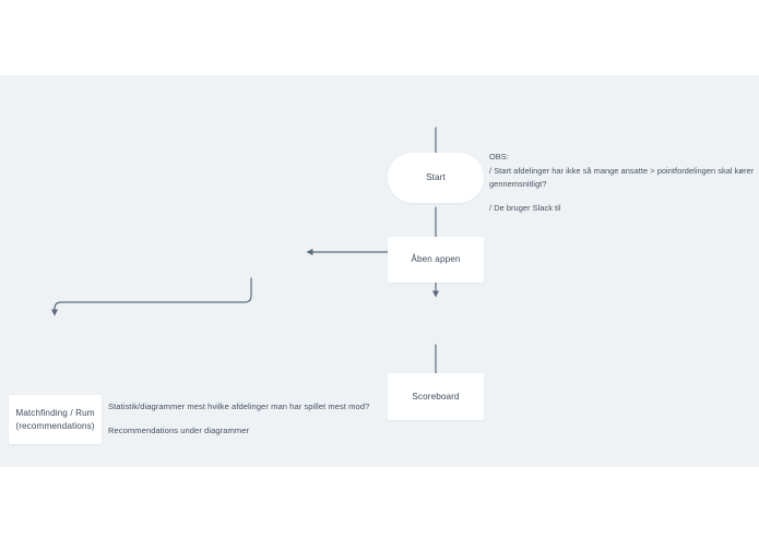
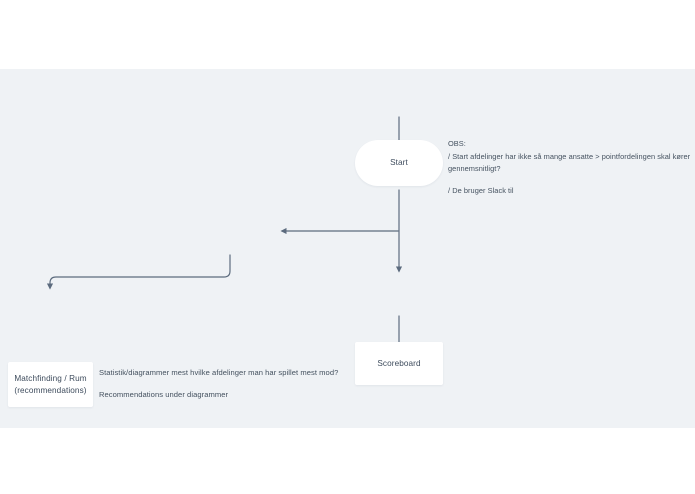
  Start
- Åben appen
  Scoreboard
  Matchfinding / Rum (recommendations)
  OBS:
  / Start afdelinger har ikke så mange ansatte > pointfordelingen skal kører gennemsnitligt?
  / De bruger Slack til
  Statistik/diagrammer mest hvilke afdelinger man har spillet mest mod?
  Recommendations under diagrammer
